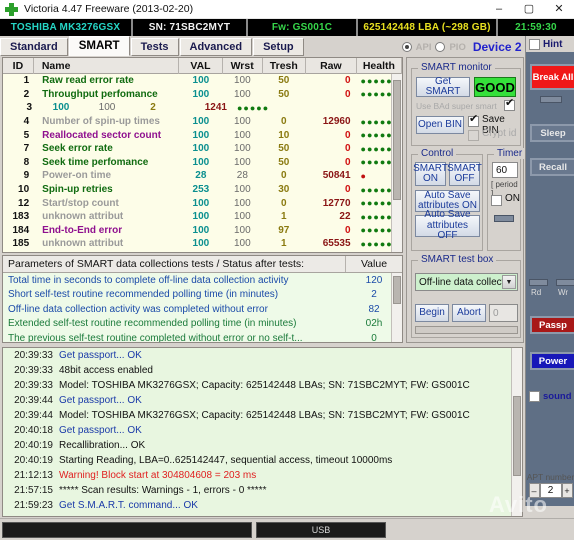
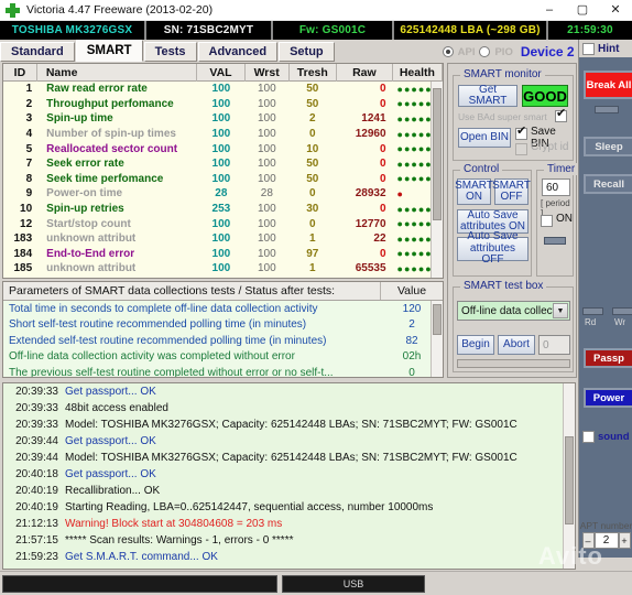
  Victoria 4.47 Freeware (2013-02-20)
  –
  ▢
  ✕
  TOSHIBA MK3276GSX
  SN: 71SBC2MYT
  Fw: GS001C
  625142448 LBA (~298 GB)
  21:59:30
  Standard
  SMART
  Tests
  Advanced
  Setup
  API
  PIO
  Device 2
  ID
  Name
  VAL
  Wrst
  Tresh
  Raw
  Health
  1
  Raw read error rate
  100
  100
  50
  0
  ●●●●●
  2
  Throughput perfomance
  100
  100
  50
  0
  ●●●●●
  3
+ Spin-up time
  100
  100
  2
  1241
  ●●●●●
  4
  Number of spin-up times
  100
  100
  0
  12960
  ●●●●●
  5
  Reallocated sector count
  100
  100
  10
  0
  ●●●●●
  7
  Seek error rate
  100
  100
  50
  0
  ●●●●●
  8
  Seek time perfomance
  100
  100
  50
  0
  ●●●●●
  9
  Power-on time
  28
  28
  0
- 50841
+ 28932
  ●
  10
  Spin-up retries
  253
  100
  30
  0
  ●●●●●
  12
  Start/stop count
  100
  100
  0
  12770
  ●●●●●
  183
  unknown attribut
  100
  100
  1
  22
  ●●●●●
  184
  End-to-End error
  100
  100
  97
  0
  ●●●●●
  185
  unknown attribut
  100
  100
  1
  65535
  ●●●●●
  Parameters of SMART data collections tests / Status after tests:
  Value
  Total time in seconds to complete off-line data collection activity
  120
  Short self-test routine recommended polling time (in minutes)
  2
- Off-line data collection activity was completed without error
+ Extended self-test routine recommended polling time (in minutes)
  82
- Extended self-test routine recommended polling time (in minutes)
+ Off-line data collection activity was completed without error
  02h
  The previous self-test routine completed without error or no self-t...
  0
  SMART monitor
  Get SMART
  GOOD
  Use BAd super smart
  Open BIN
  Save BIN
  Crypt id
  Control
  SMART
  ON
  SMART
  OFF
  Auto Save
  attributes ON
  Auto Save
  attributes OFF
  Timer
  60
  [ period ]
  ON
  SMART test box
  Off-line data collec
  Begin
  Abort
  0
  Hint
  Break All
  Sleep
  Recall
  Rd
  Wr
  Passp
  Power
  sound
  APT number
  –
  2
  +
  20:39:33
  Get passport... OK
  20:39:33
  48bit access enabled
  20:39:33
  Model: TOSHIBA MK3276GSX; Capacity: 625142448 LBAs; SN: 71SBC2MYT; FW: GS001C
  20:39:44
  Get passport... OK
  20:39:44
  Model: TOSHIBA MK3276GSX; Capacity: 625142448 LBAs; SN: 71SBC2MYT; FW: GS001C
  20:40:18
  Get passport... OK
  20:40:19
  Recallibration... OK
  20:40:19
- Starting Reading, LBA=0..625142447, sequential access, timeout 10000ms
+ Starting Reading, LBA=0..625142447, sequential access, number 10000ms
  21:12:13
  Warning! Block start at 304804608 = 203 ms
  21:57:15
  ***** Scan results: Warnings - 1, errors - 0 *****
  21:59:23
  Get S.M.A.R.T. command... OK
  USB
  Avito
